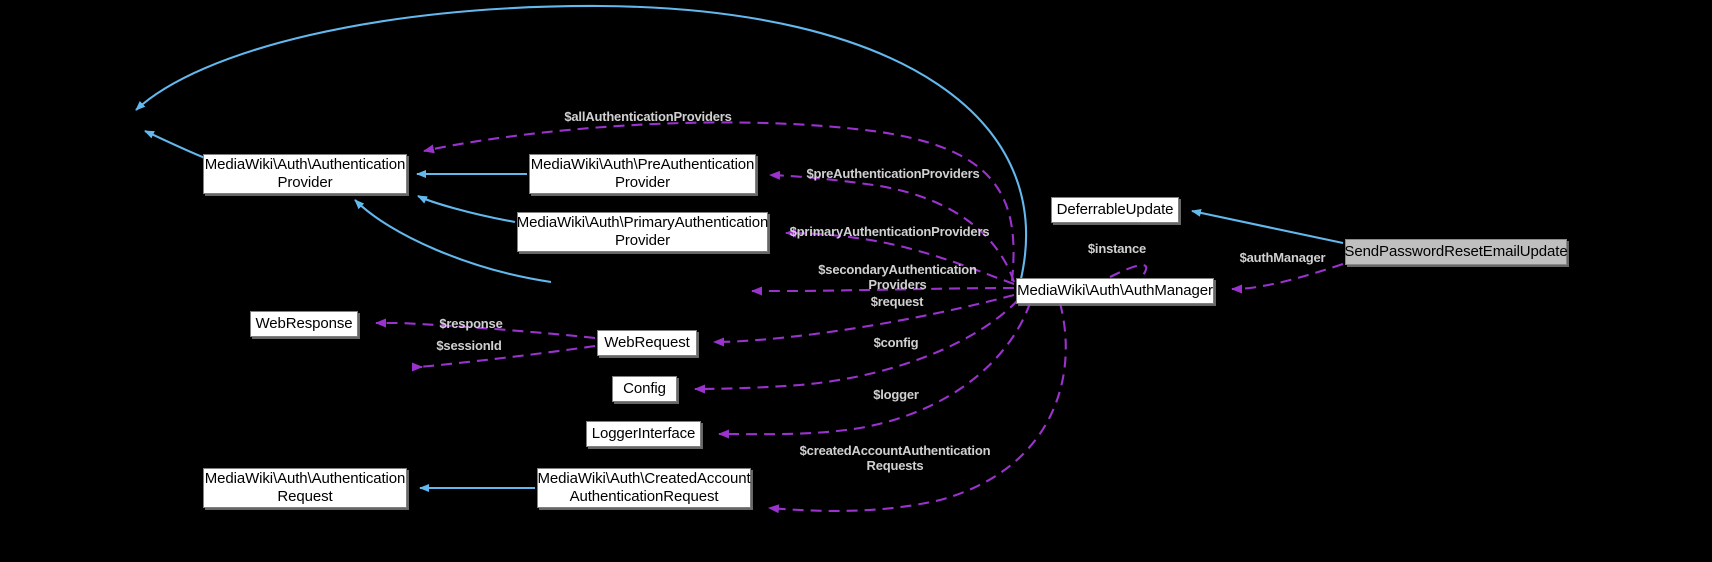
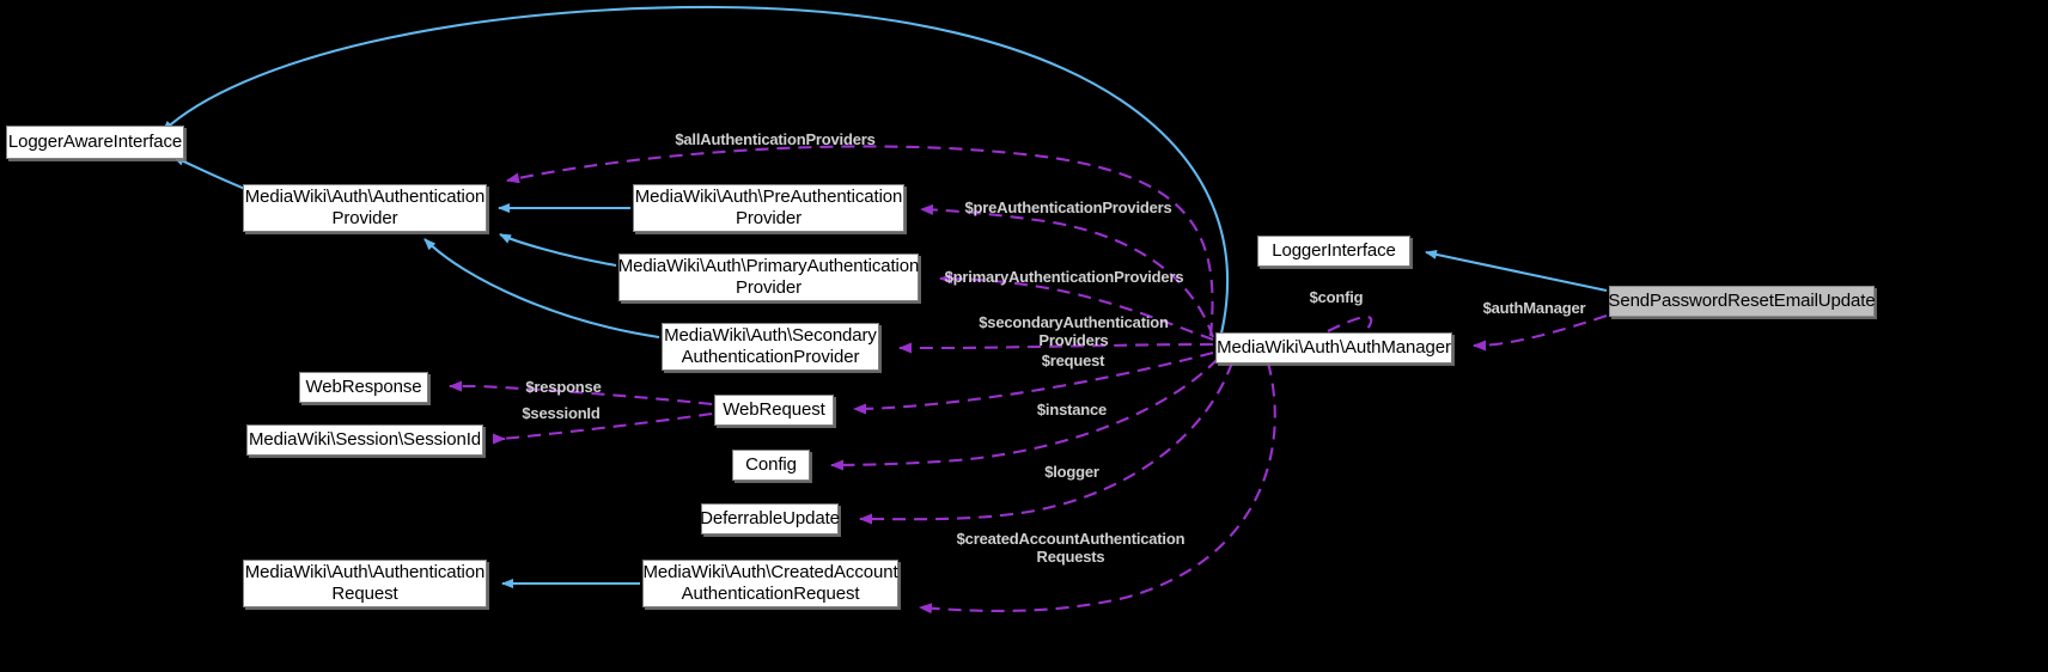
+ LoggerAwareInterface
  MediaWiki\Auth\Authentication
  Provider
  MediaWiki\Auth\PreAuthentication
  Provider
  MediaWiki\Auth\PrimaryAuthentication
  Provider
+ MediaWiki\Auth\Secondary
+ AuthenticationProvider
  WebResponse
+ MediaWiki\Session\SessionId
  WebRequest
  Config
- LoggerInterface
+ DeferrableUpdate
  MediaWiki\Auth\Authentication
  Request
  MediaWiki\Auth\CreatedAccount
  AuthenticationRequest
- DeferrableUpdate
+ LoggerInterface
  MediaWiki\Auth\AuthManager
  SendPasswordResetEmailUpdate
  $allAuthenticationProviders
  $preAuthenticationProviders
  $primaryAuthenticationProviders
  $secondaryAuthentication
  Providers
  $request
  $response
  $sessionId
- $config
+ $instance
  $logger
  $createdAccountAuthentication
  Requests
- $instance
+ $config
  $authManager
